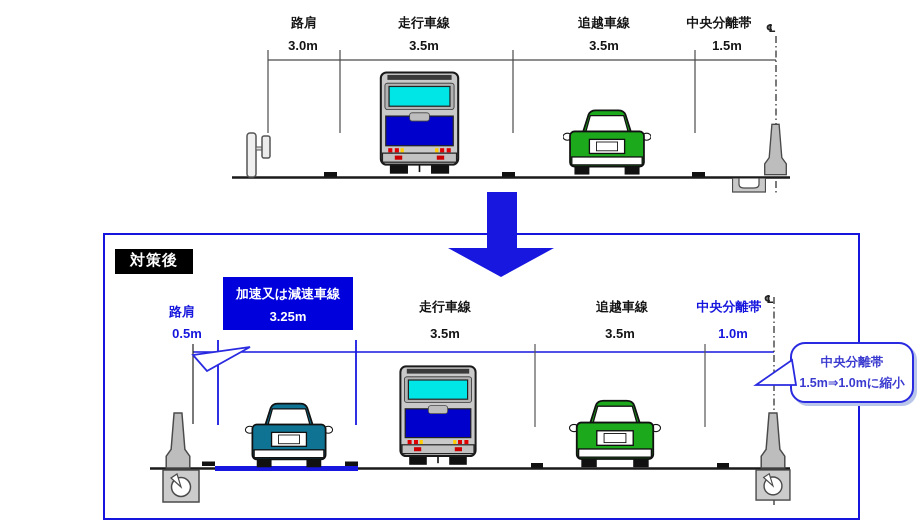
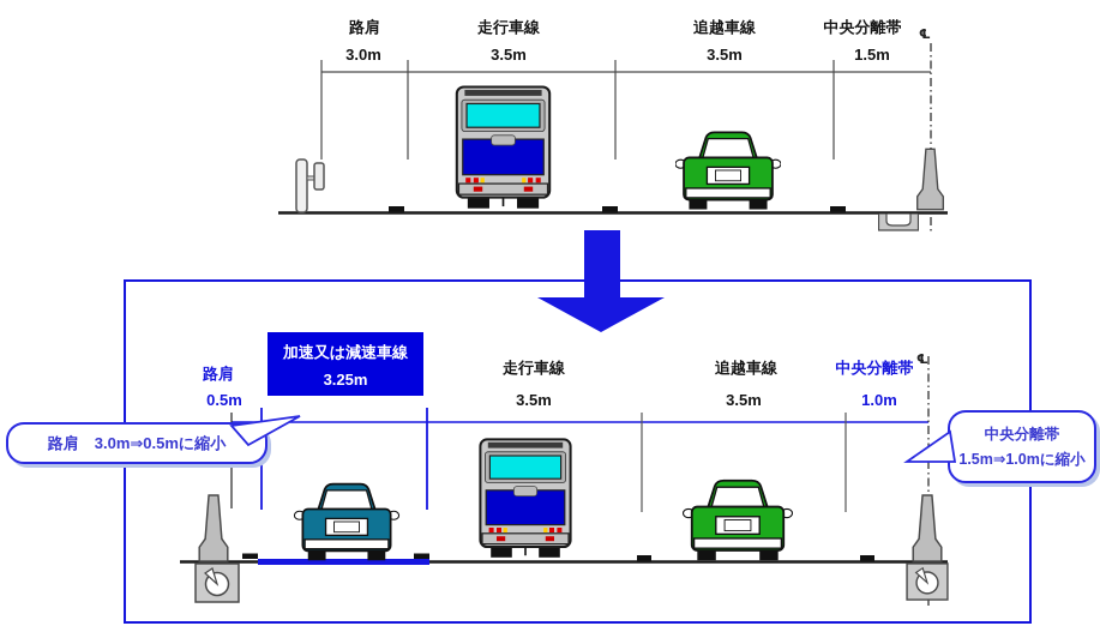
+ 路肩 3.0m⇒0.5mに縮小
  中央分離帯
  1.5m⇒1.0mに縮小
- 対策後
  路肩
  3.0m
  走行車線
  3.5m
  追越車線
  3.5m
  中央分離帯
  1.5m
  ℄
  加速又は減速車線
  3.25m
  路肩
  0.5m
  走行車線
  3.5m
  追越車線
  3.5m
  中央分離帯
  1.0m
  ℄
